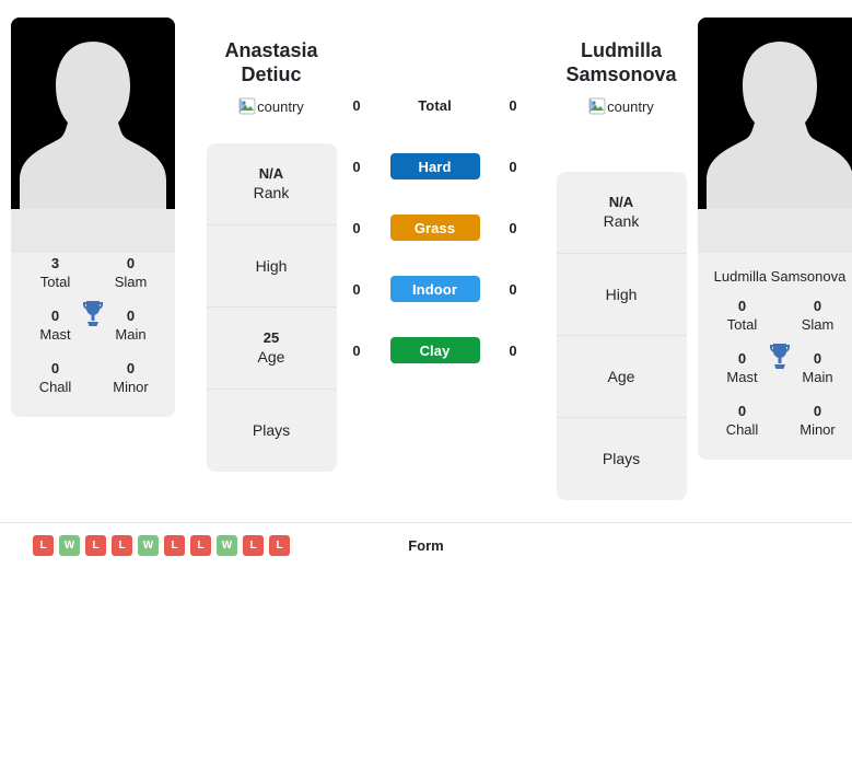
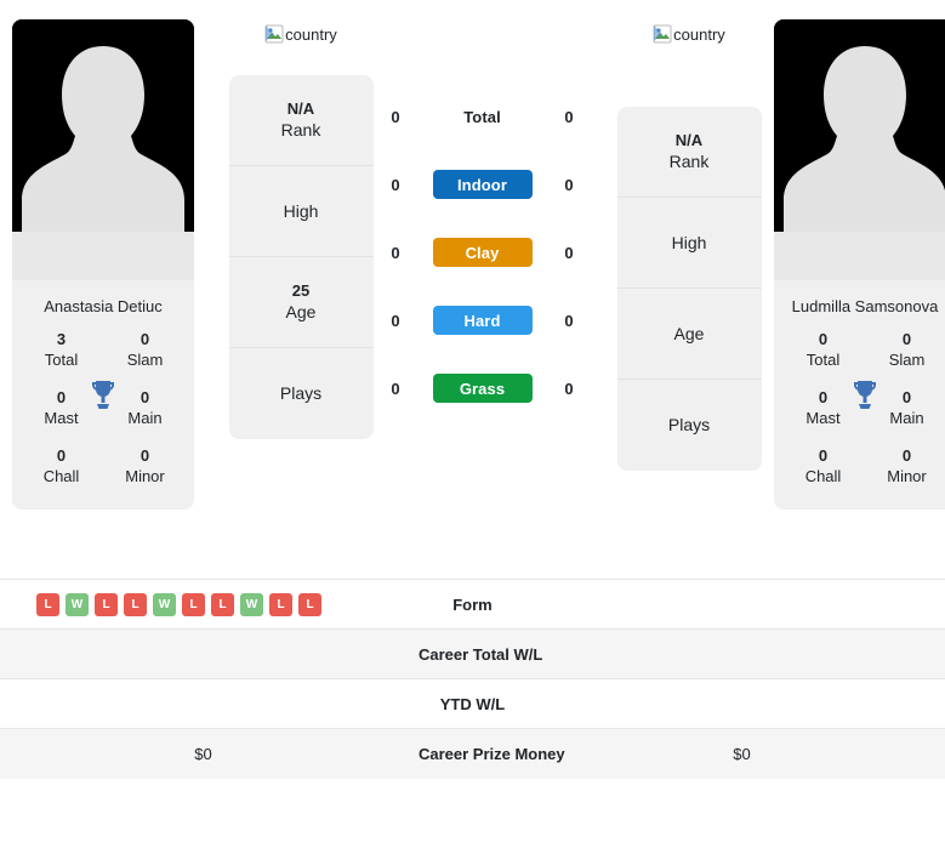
+ Anastasia Detiuc
  3
  Total
  0
  Slam
  0
  Mast
  0
  Main
  0
  Chall
  0
  Minor
- Anastasia
- Detiuc
  country
  N/A
  Rank
  High
  25
  Age
  Plays
  0
  Total
  0
  0
- Hard
+ Indoor
  0
  0
- Grass
+ Clay
  0
  0
- Indoor
+ Hard
  0
  0
- Clay
+ Grass
  0
- Ludmilla
- Samsonova
  country
  N/A
  Rank
  High
  Age
  Plays
  Ludmilla Samsonova
  0
  Total
  0
  Slam
  0
  Mast
  0
  Main
  0
  Chall
  0
  Minor
  L W L L W L L W L L	Form
+ 	Career Total W/L
+ 	YTD W/L
+ $0	Career Prize Money	$0
